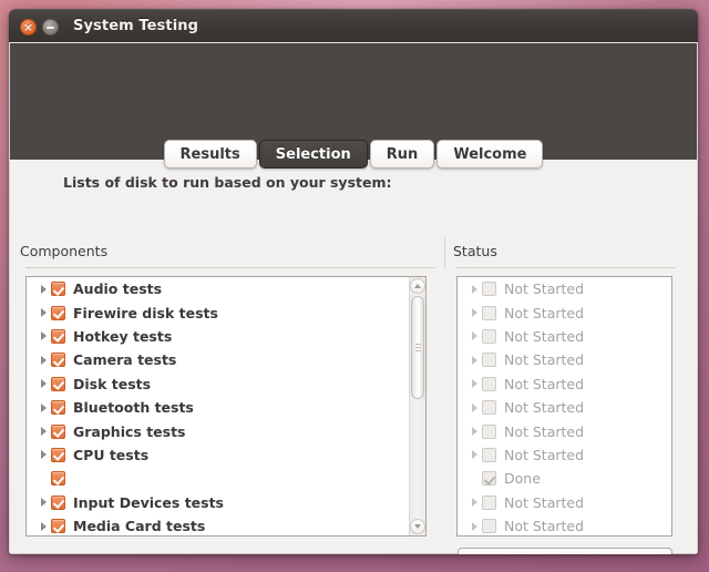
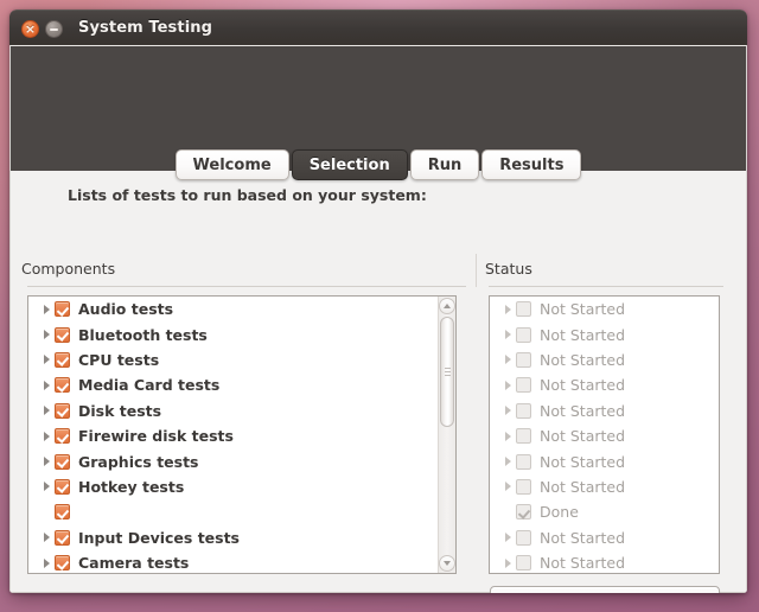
  ×
  System Testing
- Results
+ Welcome
  Selection
  Run
- Welcome
+ Results
- Lists of disk to run based on your system:
+ Lists of tests to run based on your system:
  Components
  Status
  Audio tests
- Firewire disk tests
+ Bluetooth tests
- Hotkey tests
+ CPU tests
- Camera tests
+ Media Card tests
  Disk tests
- Bluetooth tests
+ Firewire disk tests
  Graphics tests
- CPU tests
+ Hotkey tests
  Input Devices tests
- Media Card tests
+ Camera tests
  Not Started
  Not Started
  Not Started
  Not Started
  Not Started
  Not Started
  Not Started
  Not Started
  Done
  Not Started
  Not Started
